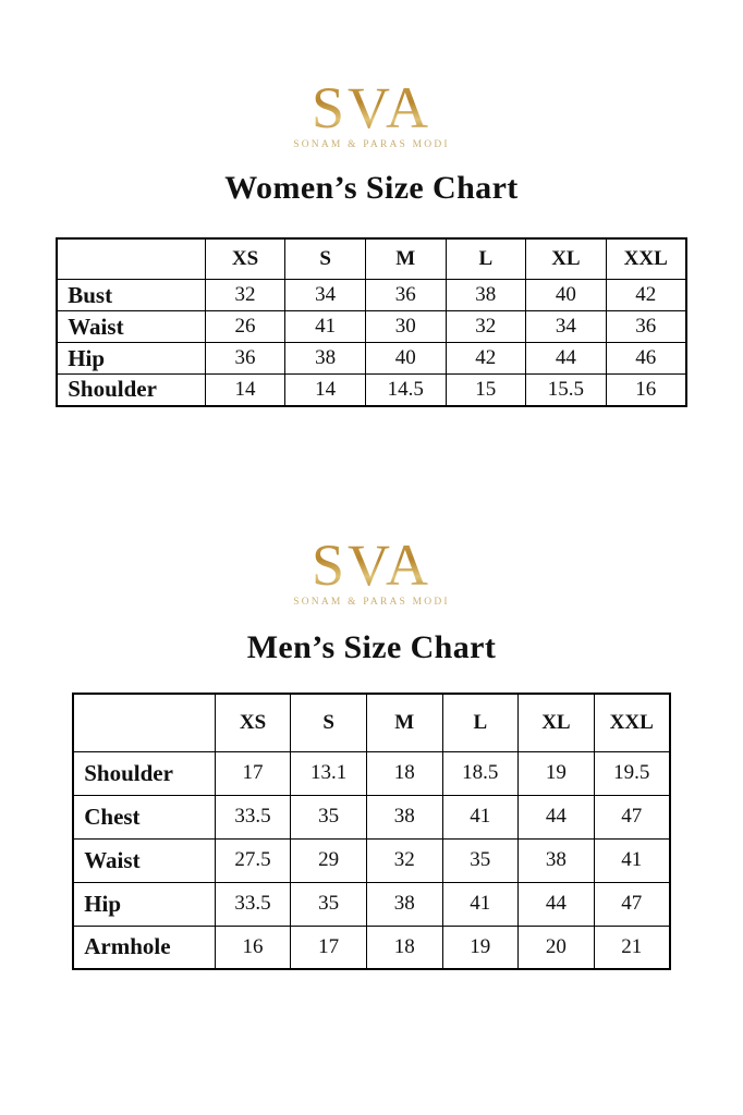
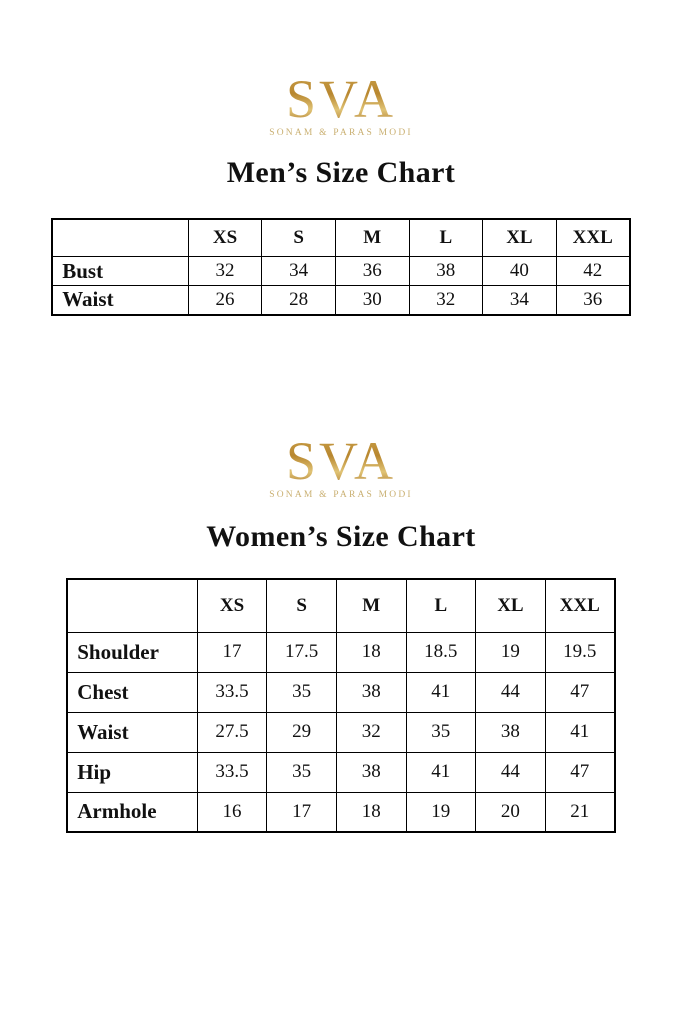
  SVA
  SONAM & PARAS MODI
- Women’s Size Chart
+ Men’s Size Chart
  	XS	S	M	L	XL	XXL
  Bust	32	34	36	38	40	42
- Waist	26	41	30	32	34	36
+ Waist	26	28	30	32	34	36
- Hip	36	38	40	42	44	46
- Shoulder	14	14	14.5	15	15.5	16
  SVA
  SONAM & PARAS MODI
- Men’s Size Chart
+ Women’s Size Chart
  	XS	S	M	L	XL	XXL
- Shoulder	17	13.1	18	18.5	19	19.5
+ Shoulder	17	17.5	18	18.5	19	19.5
  Chest	33.5	35	38	41	44	47
  Waist	27.5	29	32	35	38	41
  Hip	33.5	35	38	41	44	47
  Armhole	16	17	18	19	20	21
